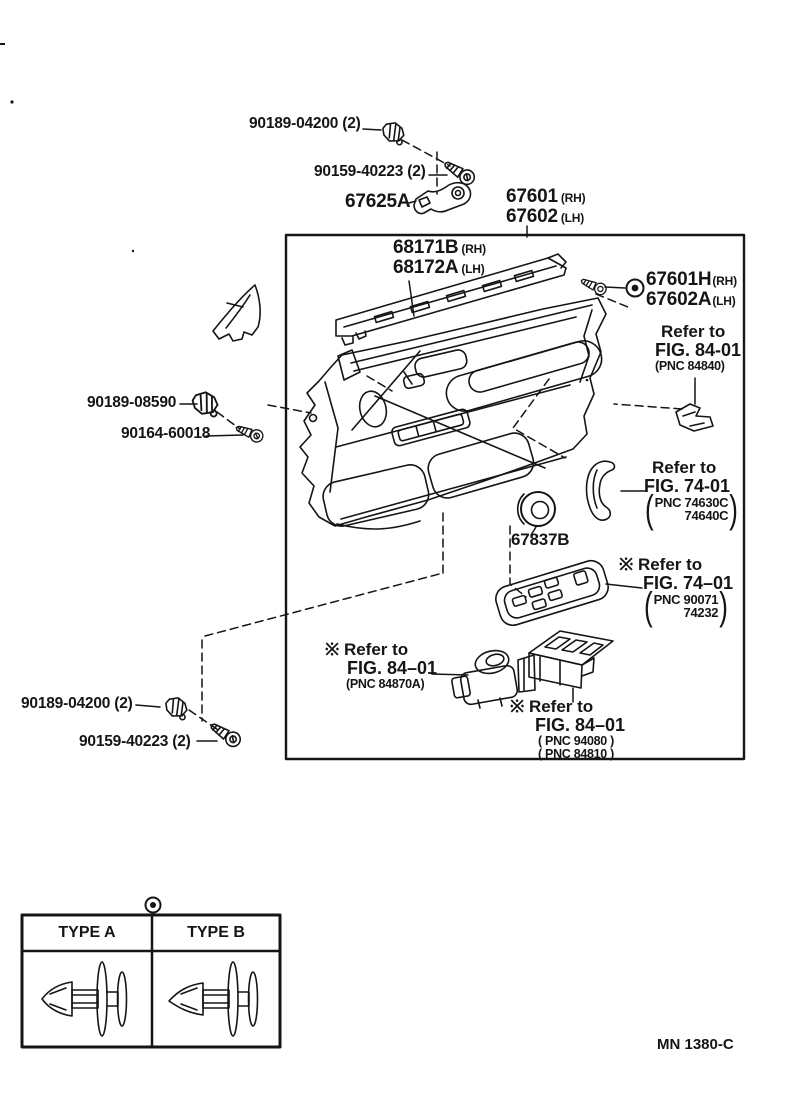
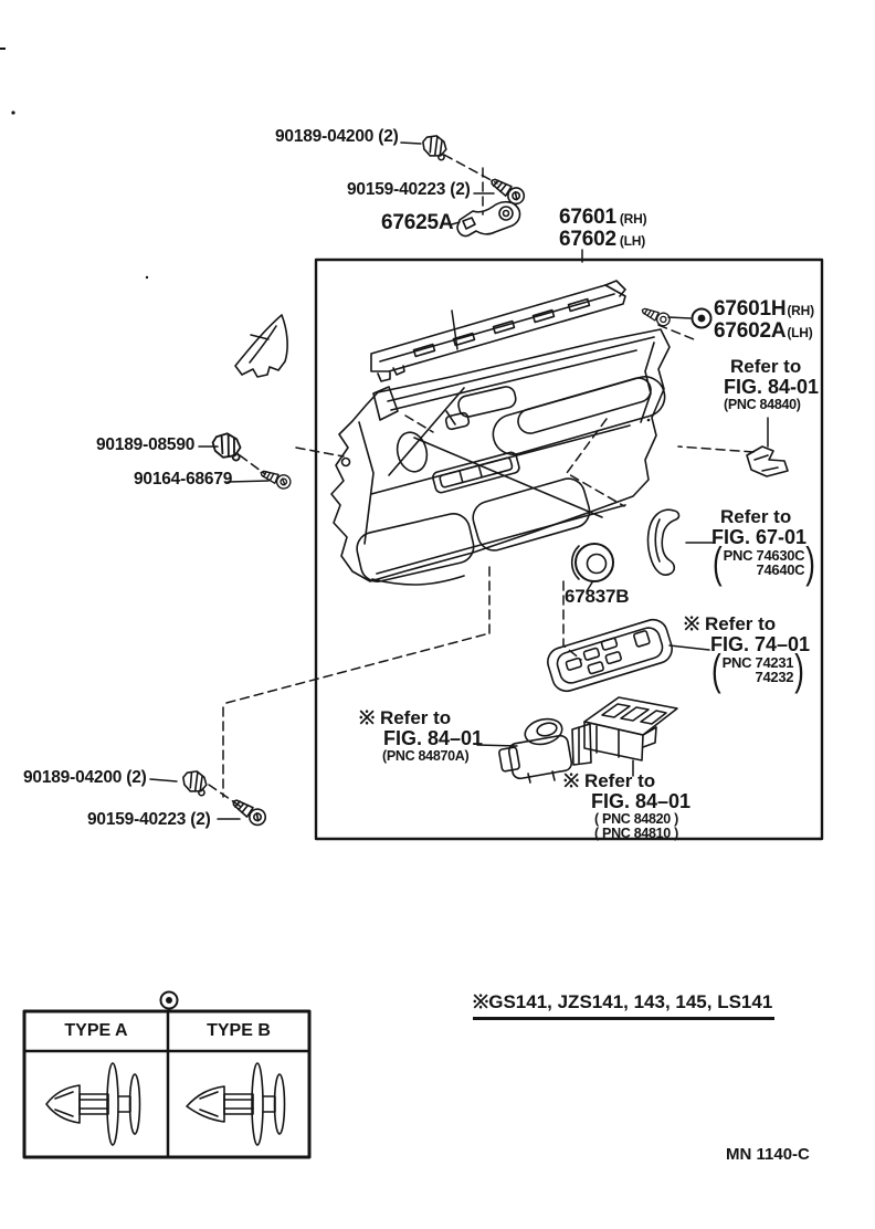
  90189-04200 (2)
  90159-40223 (2)
  67625A
  67601 (RH)
  67602 (LH)
- 68171B (RH)
- 68172A (LH)
  67601H(RH)
  67602A(LH)
  Refer to
  FIG. 84-01
  (PNC 84840)
  90189-08590
- 90164-60018
+ 90164-68679
  Refer to
- FIG. 74-01
+ FIG. 67-01
  (
  PNC 74630C
  74640C
  )
  67837B
  ※ Refer to
  FIG. 74–01
  (
- PNC 90071
+ PNC 74231
  74232
  )
  ※ Refer to
  FIG. 84–01
  (PNC 84870A)
  ※ Refer to
  FIG. 84–01
- ( PNC 94080 )
+ ( PNC 84820 )
  ( PNC 84810 )
  90189-04200 (2)
  90159-40223 (2)
  TYPE A
  TYPE B
+ ※GS141, JZS141, 143, 145, LS141
- MN 1380-C
+ MN 1140-C
